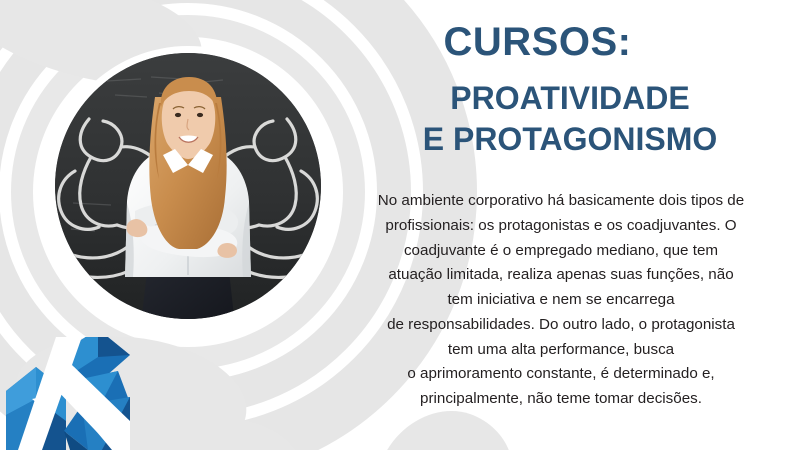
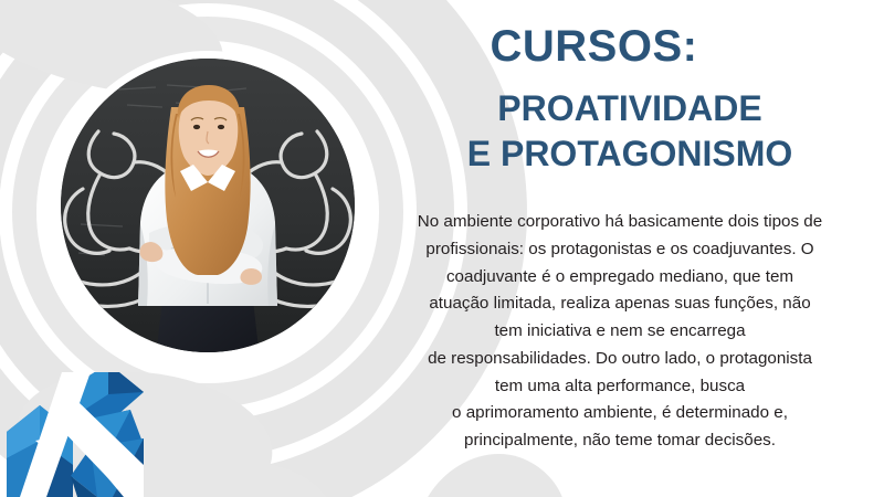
  CURSOS:
  PROATIVIDADE
  E PROTAGONISMO
  No ambiente corporativo há basicamente dois tipos de
  profissionais: os protagonistas e os coadjuvantes. O
  coadjuvante é o empregado mediano, que tem
  atuação limitada, realiza apenas suas funções, não
  tem iniciativa e nem se encarrega
  de responsabilidades. Do outro lado, o protagonista
  tem uma alta performance, busca
- o aprimoramento constante, é determinado e,
+ o aprimoramento ambiente, é determinado e,
  principalmente, não teme tomar decisões.
